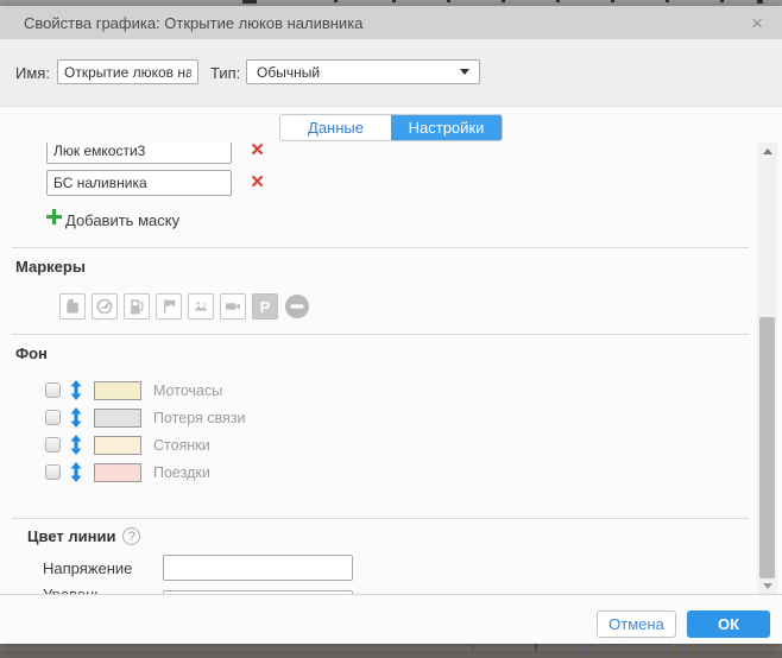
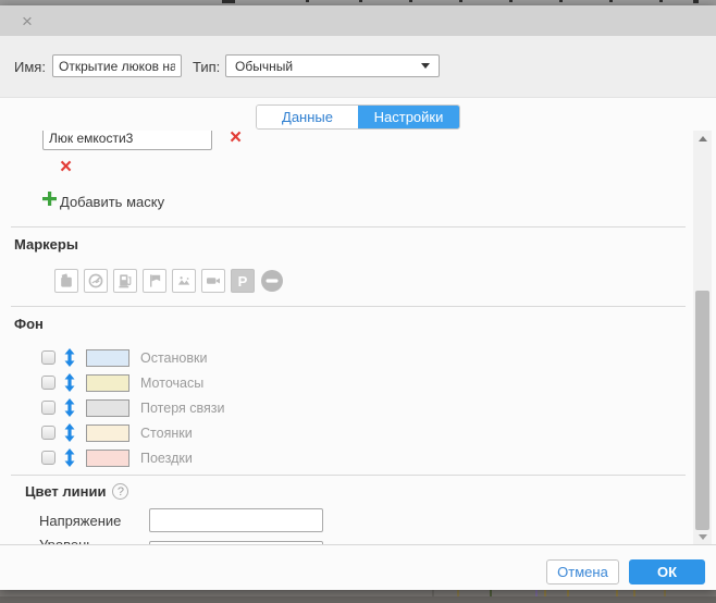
- Свойства графика: Открытие люков наливника
  ×
  Имя:
  Тип:
  Обычный
  Данные
  Настройки
  Люк емкости3
  ×
- БС наливника
  ×
  Добавить маску
  Маркеры
  P
  Фон
+ Остановки
  Моточасы
  Потеря связи
  Стоянки
  Поездки
  Цвет линии
  ?
  Напряжение
  Отмена
  ОК
